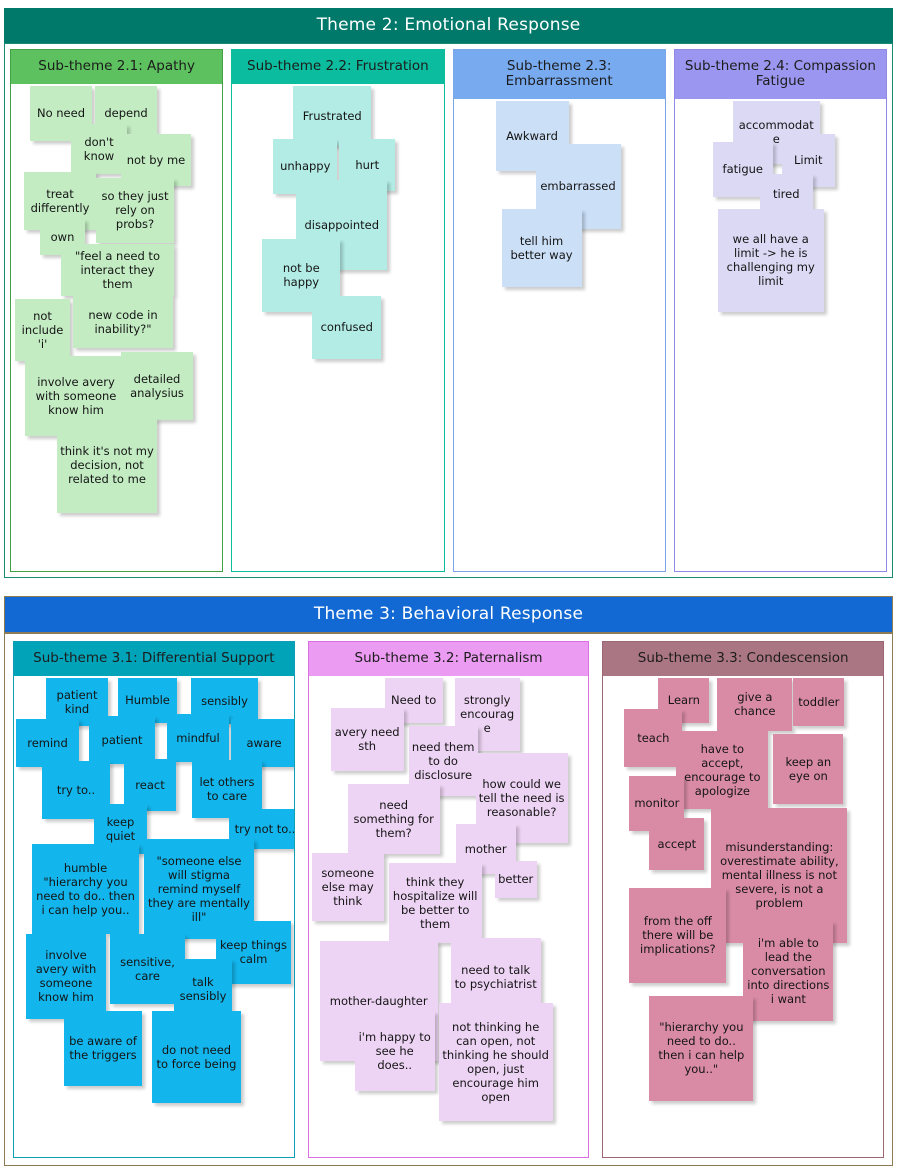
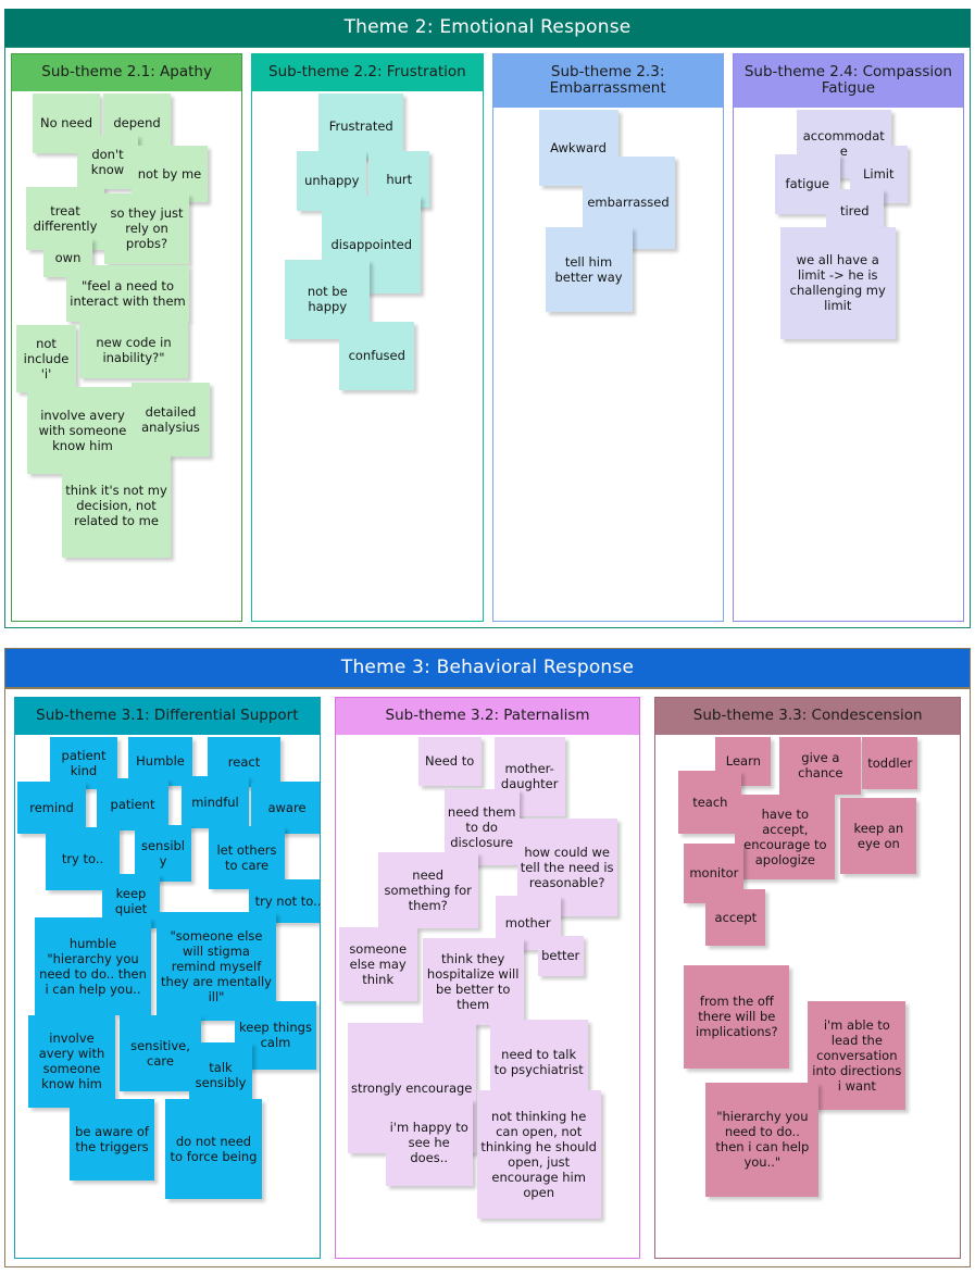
  Theme 2: Emotional Response
  Sub-theme 2.1: Apathy
  No need
  depend
  don't know
  not by me
  treat differently
  so they just rely on probs?
  own
- "feel a need to interact they them
+ "feel a need to interact with them
  not include 'i'
  new code in inability?"
  involve avery with someone know him
  detailed analysius
  think it's not my decision, not related to me
  Sub-theme 2.2: Frustration
  Frustrated
  unhappy
  hurt
  disappointed
  not be happy
  confused
  Sub-theme 2.3: Embarrassment
  Awkward
  embarrassed
  tell him better way
  Sub-theme 2.4: Compassion Fatigue
  accommodate
  fatigue
  Limit
  tired
  we all have a limit -> he is challenging my limit
  Theme 3: Behavioral Response
  Sub-theme 3.1: Differential Support
  patient kind
  Humble
- sensibly
+ react
  remind
  patient
  mindful
  aware
  try to..
- react
+ sensibly
  let others to care
  keep quiet
  try not to..
  humble "hierarchy you need to do.. then i can help you..
  "someone else will stigma remind myself they are mentally ill"
  keep things calm
  involve avery with someone know him
  sensitive care
  talk sensibly
  be aware of the triggers
  do not need to force being
  Sub-theme 3.2: Paternalism
  Need to
- strongly encourage
+ mother-daughter
- avery need sth
  need them to do disclosure
  how could we tell the need is reasonable?
  need something for them?
  mother
  better
  someone else may think
  think they hospitalize will be better to them
- mother-daughter
+ strongly encourage
  need to talk to psychiatrist
  i'm happy to see he does..
  not thinking he can open, not thinking he should open, just encourage him open
  Sub-theme 3.3: Condescension
  Learn
  give a chance
  toddler
  teach
  have to accept, encourage to apologize
  keep an eye on
  monitor
  accept
- misunderstanding: overestimate ability, mental illness is not severe, is not a problem
  from the off there will be implications?
  i'm able to lead the conversation into directions i want
  "hierarchy you need to do.. then i can help you.."
